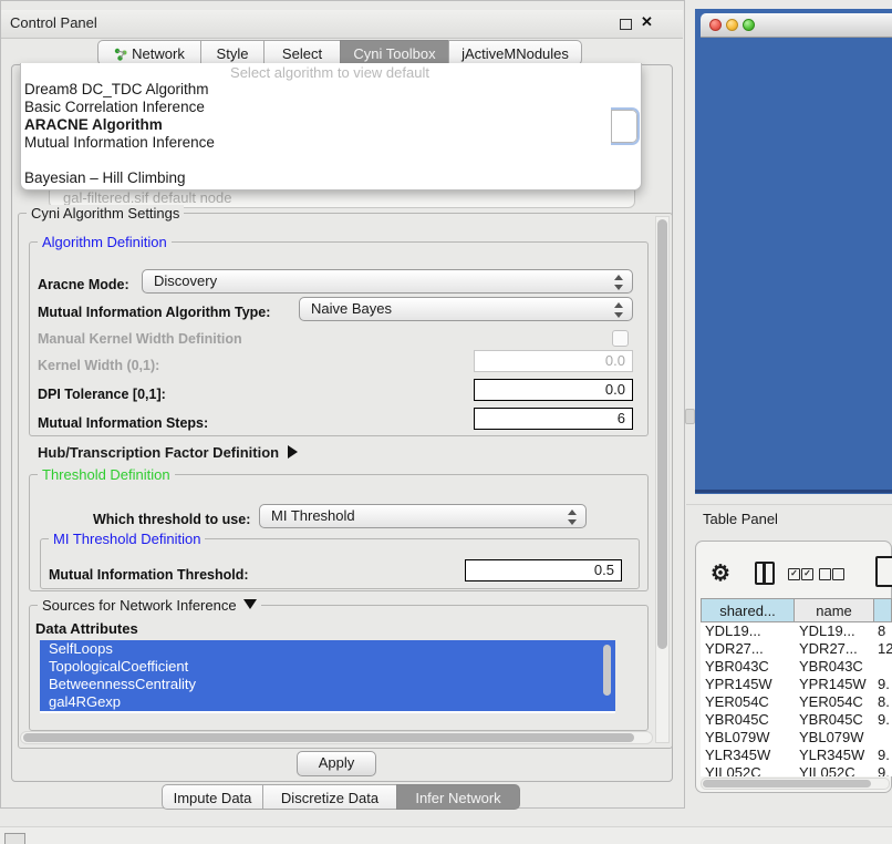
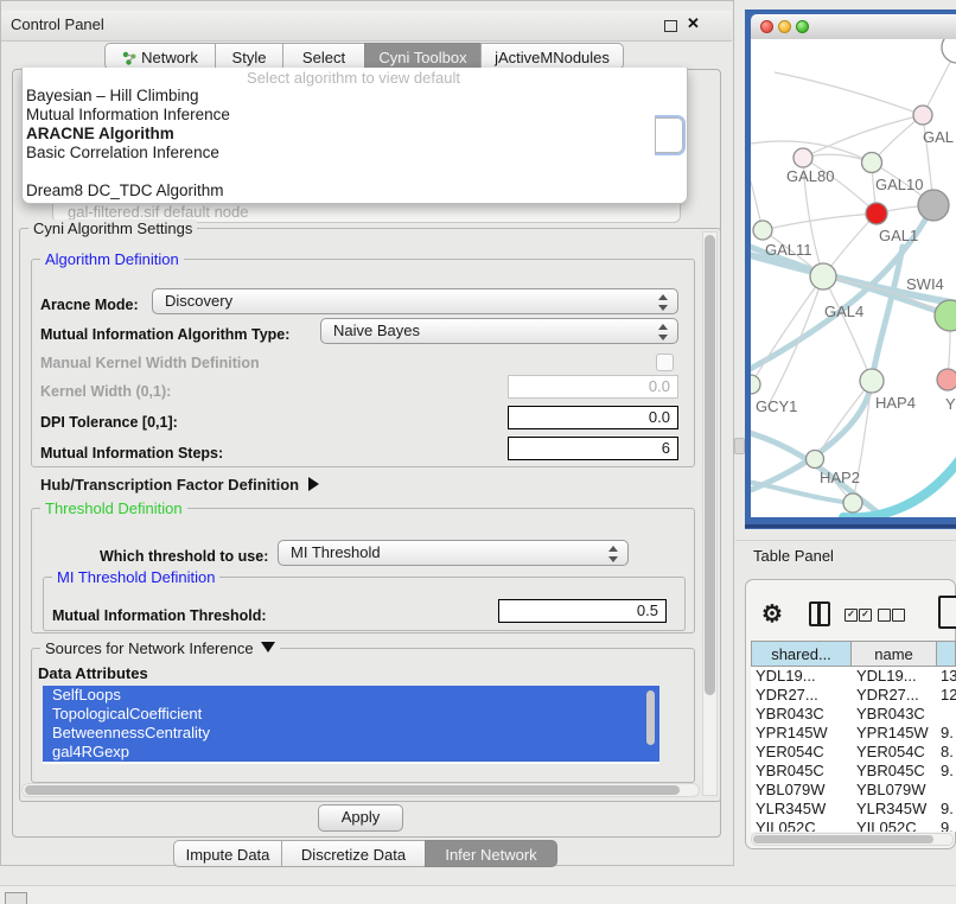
  Control Panel
  ✕
  Network
  Style
  Select
  Cyni Toolbox
  jActiveMNodules
  gal-filtered.sif default node
  Select algorithm to view default
- Dream8 DC_TDC Algorithm
+ Bayesian – Hill Climbing
- Basic Correlation Inference
+ Mutual Information Inference
  ARACNE Algorithm
- Mutual Information Inference
+ Basic Correlation Inference
- Bayesian – Hill Climbing
+ Dream8 DC_TDC Algorithm
  Cyni Algorithm Settings
  Algorithm Definition
  Aracne Mode:
  Discovery
  Mutual Information Algorithm Type:
  Naive Bayes
  Manual Kernel Width Definition
  Kernel Width (0,1):
  0.0
  DPI Tolerance [0,1]:
  0.0
  Mutual Information Steps:
  6
  Hub/Transcription Factor Definition
  Threshold Definition
  Which threshold to use:
  MI Threshold
  MI Threshold Definition
  Mutual Information Threshold:
  0.5
  Sources for Network Inference
  Data Attributes
  SelfLoops
  TopologicalCoefficient
  BetweennessCentrality
  gal4RGexp
  Apply
  Impute Data
  Discretize Data
  Infer Network
+ GAL
+ GAL80
+ GAL10
+ GAL1
+ GAL11
+ GAL4
+ SWI4
+ GCY1
+ HAP4
+ Y
+ HAP2
  Table Panel
  ⚙
  ✓
  ✓
  shared...
  name
  YDL19...
  YDL19...
- 8
+ 13
  YDR27...
  YDR27...
  12
  YBR043C
  YBR043C
  YPR145W
  YPR145W
  9.
  YER054C
  YER054C
  8.
  YBR045C
  YBR045C
  9.
  YBL079W
  YBL079W
  YLR345W
  YLR345W
  9.
  YIL052C
  YIL052C
  9.
